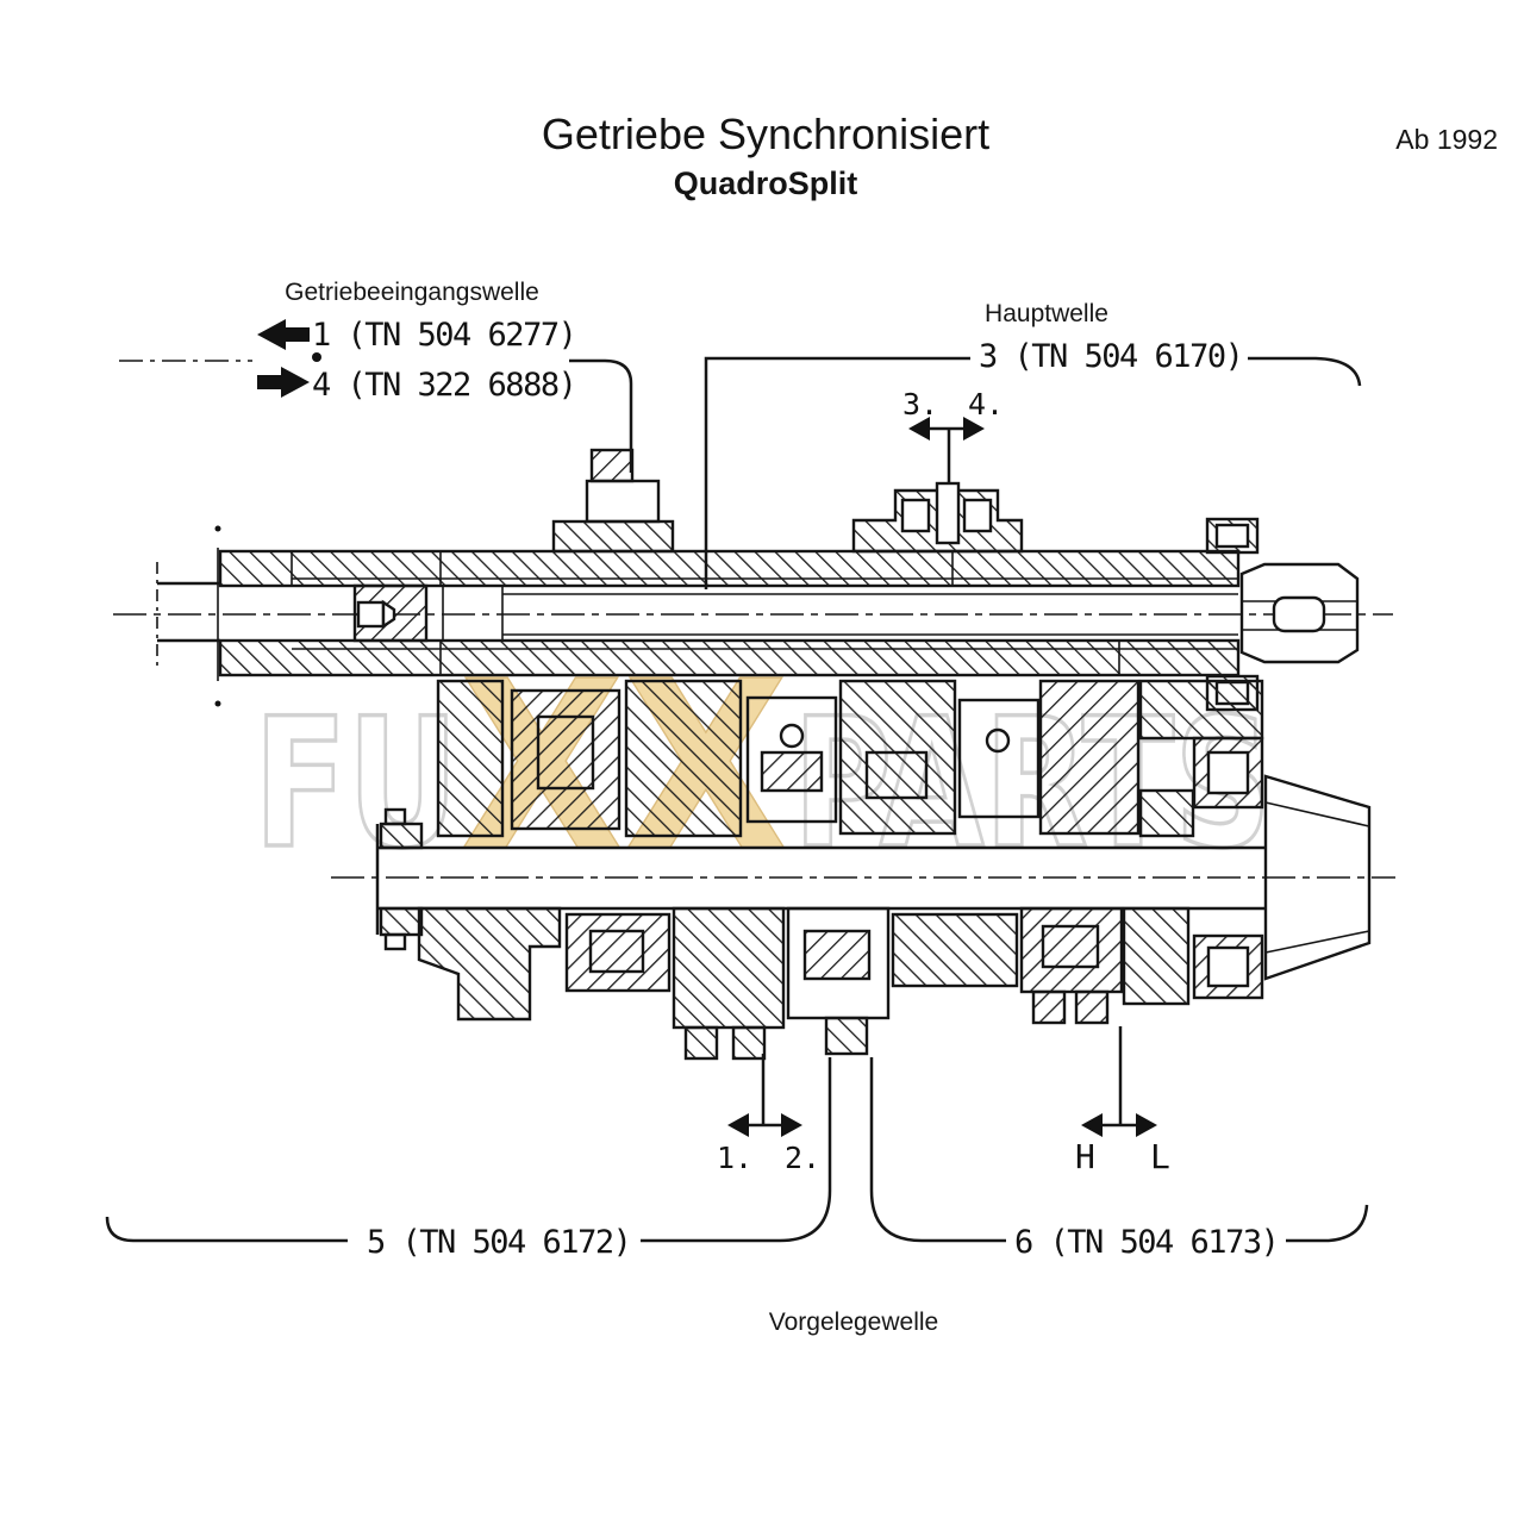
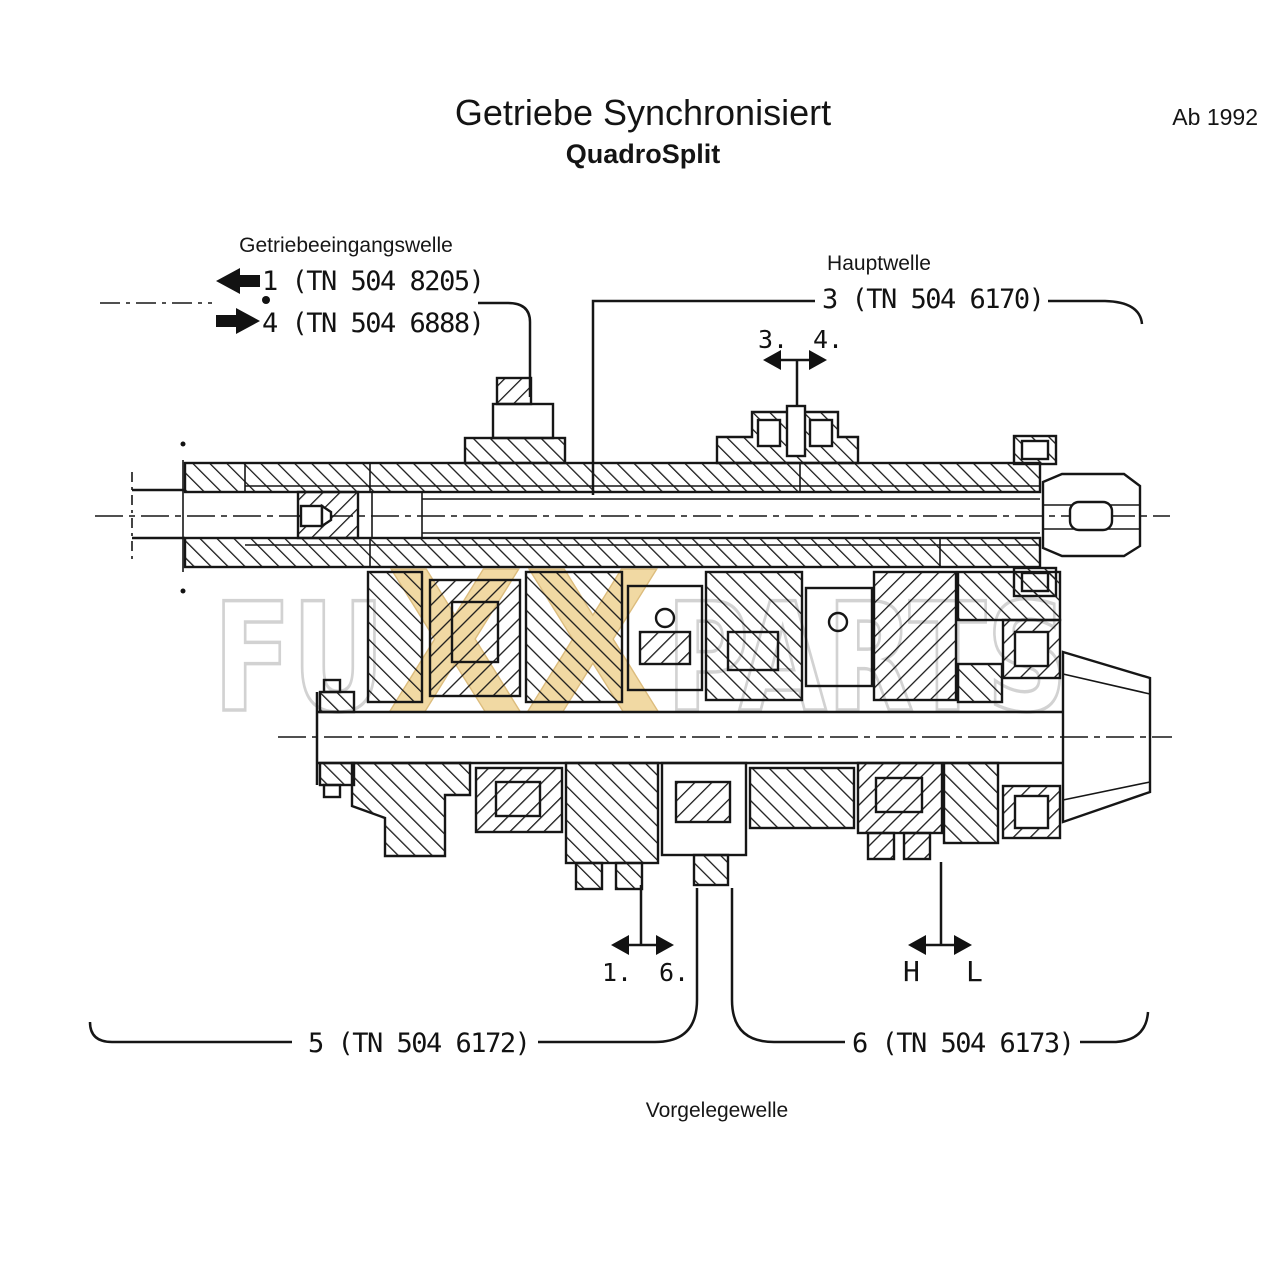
  FU
  Getriebe Synchronisiert
  QuadroSplit
  Ab 1992
  Getriebeeingangswelle
  Hauptwelle
  Vorgelegewelle
- 1 (TN 504 6277)
+ 1 (TN 504 8205)
- 4 (TN 322 6888)
+ 4 (TN 504 6888)
  3 (TN 504 6170)
  5 (TN 504 6172)
  6 (TN 504 6173)
  3.
  4.
  1.
- 2.
+ 6.
  H
  L
